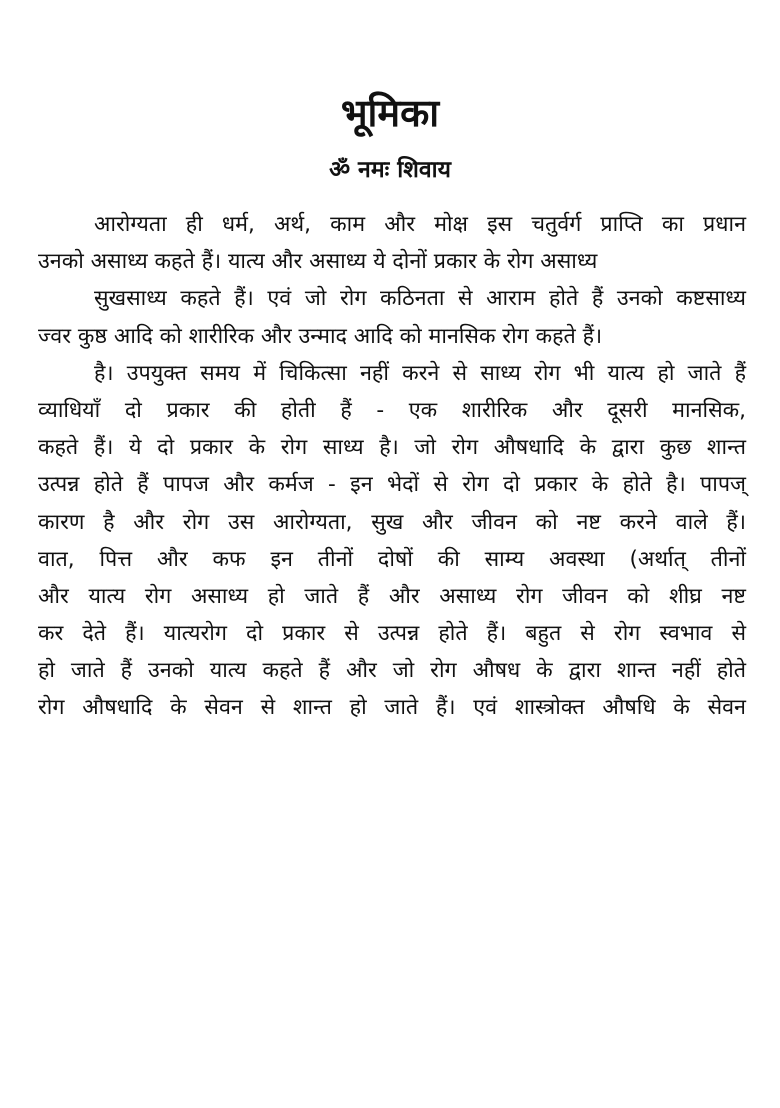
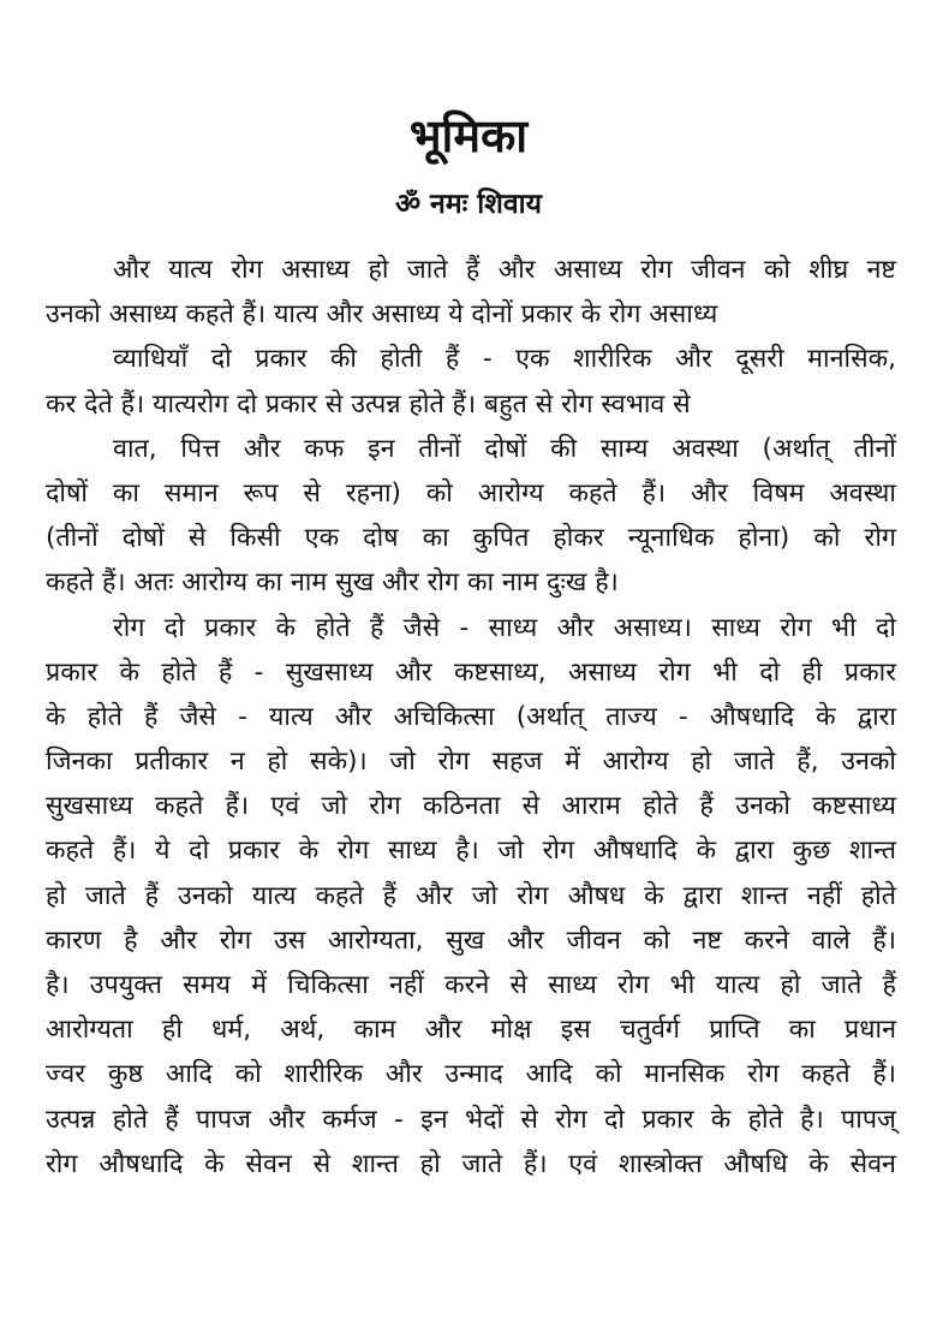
  भूमिका
  ॐ नमः शिवाय
- आरोग्यता ही धर्म, अर्थ, काम और मोक्ष इस चतुर्वर्ग प्राप्ति का प्रधान
+ और यात्य रोग असाध्य हो जाते हैं और असाध्य रोग जीवन को शीघ्र नष्ट
  उनको असाध्य कहते हैं। यात्य और असाध्य ये दोनों प्रकार के रोग असाध्य
- सुखसाध्य कहते हैं। एवं जो रोग कठिनता से आराम होते हैं उनको कष्टसाध्य
+ व्याधियाँ दो प्रकार की होती हैं - एक शारीरिक और दूसरी मानसिक,
- ज्वर कुष्ठ आदि को शारीरिक और उन्माद आदि को मानसिक रोग कहते हैं।
+ कर देते हैं। यात्यरोग दो प्रकार से उत्पन्न होते हैं। बहुत से रोग स्वभाव से
- है। उपयुक्त समय में चिकित्सा नहीं करने से साध्य रोग भी यात्य हो जाते हैं
+ वात, पित्त और कफ इन तीनों दोषों की साम्य अवस्था (अर्थात् तीनों
+ दोषों का समान रूप से रहना) को आरोग्य कहते हैं। और विषम अवस्था
+ (तीनों दोषों से किसी एक दोष का कुपित होकर न्यूनाधिक होना) को रोग
+ कहते हैं। अतः आरोग्य का नाम सुख और रोग का नाम दुःख है।
+ रोग दो प्रकार के होते हैं जैसे - साध्य और असाध्य। साध्य रोग भी दो
+ प्रकार के होते हैं - सुखसाध्य और कष्टसाध्य, असाध्य रोग भी दो ही प्रकार
+ के होते हैं जैसे - यात्य और अचिकित्सा (अर्थात् ताज्य - औषधादि के द्वारा
+ जिनका प्रतीकार न हो सके)। जो रोग सहज में आरोग्य हो जाते हैं, उनको
- व्याधियाँ दो प्रकार की होती हैं - एक शारीरिक और दूसरी मानसिक,
+ सुखसाध्य कहते हैं। एवं जो रोग कठिनता से आराम होते हैं उनको कष्टसाध्य
  कहते हैं। ये दो प्रकार के रोग साध्य है। जो रोग औषधादि के द्वारा कुछ शान्त
- उत्पन्न होते हैं पापज और कर्मज - इन भेदों से रोग दो प्रकार के होते है। पापज्
+ हो जाते हैं उनको यात्य कहते हैं और जो रोग औषध के द्वारा शान्त नहीं होते
  कारण है और रोग उस आरोग्यता, सुख और जीवन को नष्ट करने वाले हैं।
- वात, पित्त और कफ इन तीनों दोषों की साम्य अवस्था (अर्थात् तीनों
+ है। उपयुक्त समय में चिकित्सा नहीं करने से साध्य रोग भी यात्य हो जाते हैं
- और यात्य रोग असाध्य हो जाते हैं और असाध्य रोग जीवन को शीघ्र नष्ट
+ आरोग्यता ही धर्म, अर्थ, काम और मोक्ष इस चतुर्वर्ग प्राप्ति का प्रधान
- कर देते हैं। यात्यरोग दो प्रकार से उत्पन्न होते हैं। बहुत से रोग स्वभाव से
+ ज्वर कुष्ठ आदि को शारीरिक और उन्माद आदि को मानसिक रोग कहते हैं।
- हो जाते हैं उनको यात्य कहते हैं और जो रोग औषध के द्वारा शान्त नहीं होते
+ उत्पन्न होते हैं पापज और कर्मज - इन भेदों से रोग दो प्रकार के होते है। पापज्
  रोग औषधादि के सेवन से शान्त हो जाते हैं। एवं शास्त्रोक्त औषधि के सेवन
